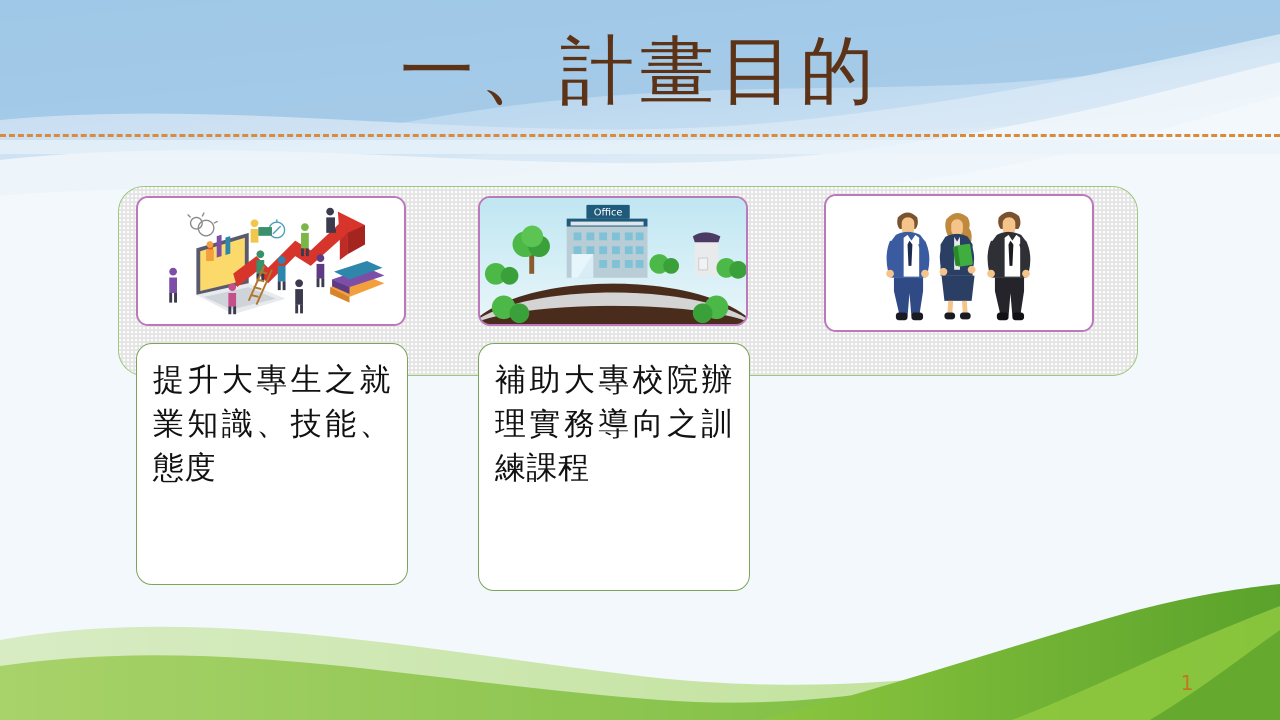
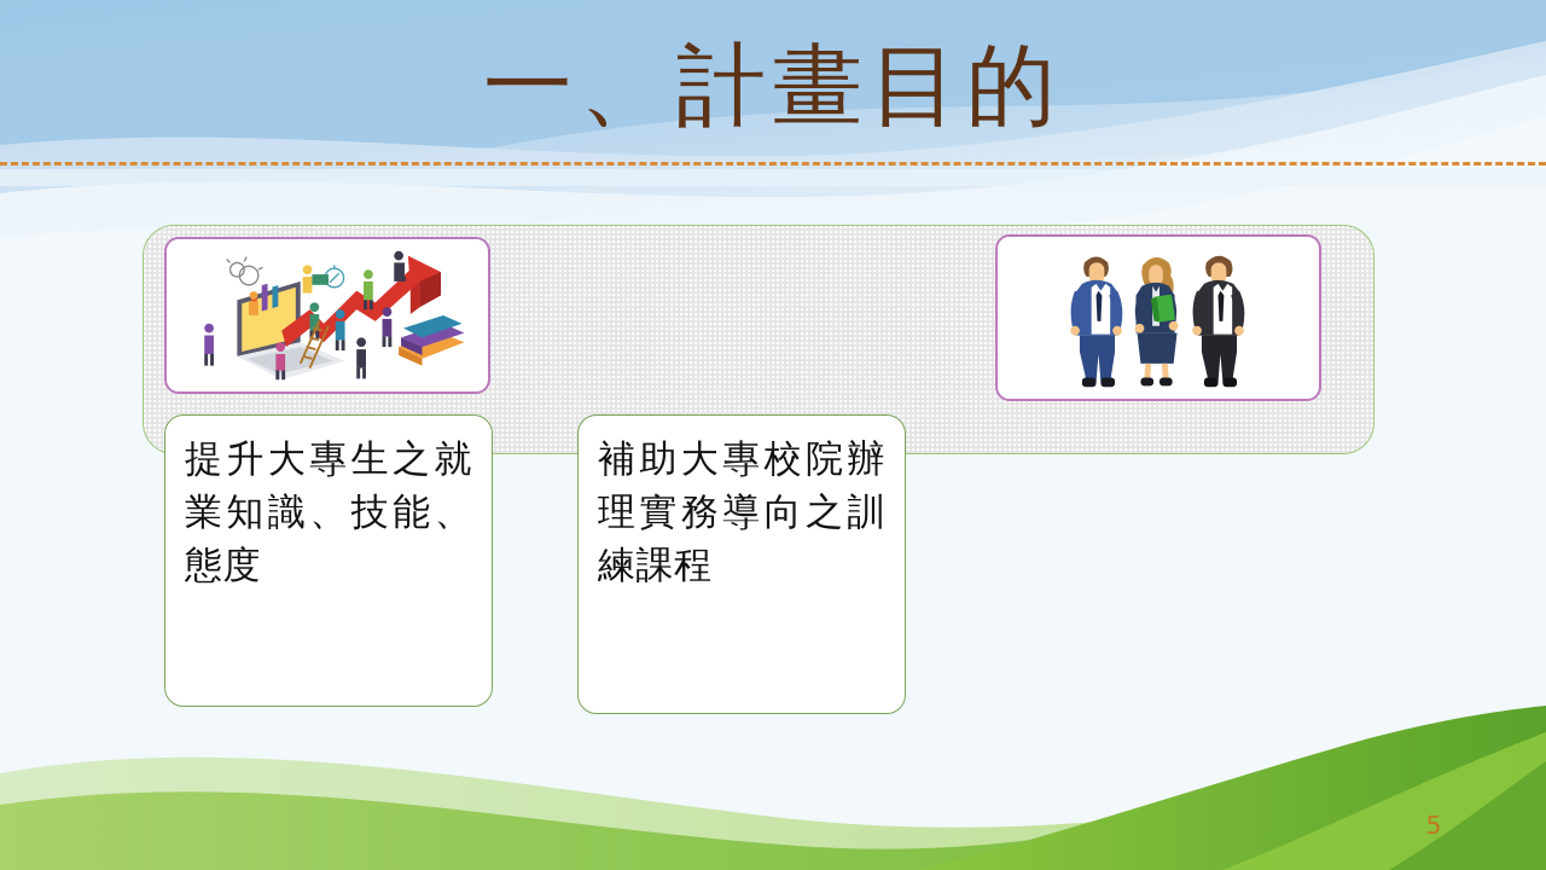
  一、計畫目的
- Office
  提升大專生之就業知識、技能、態度
  補助大專校院辦理實務導向之訓練課程
- 1
+ 5
